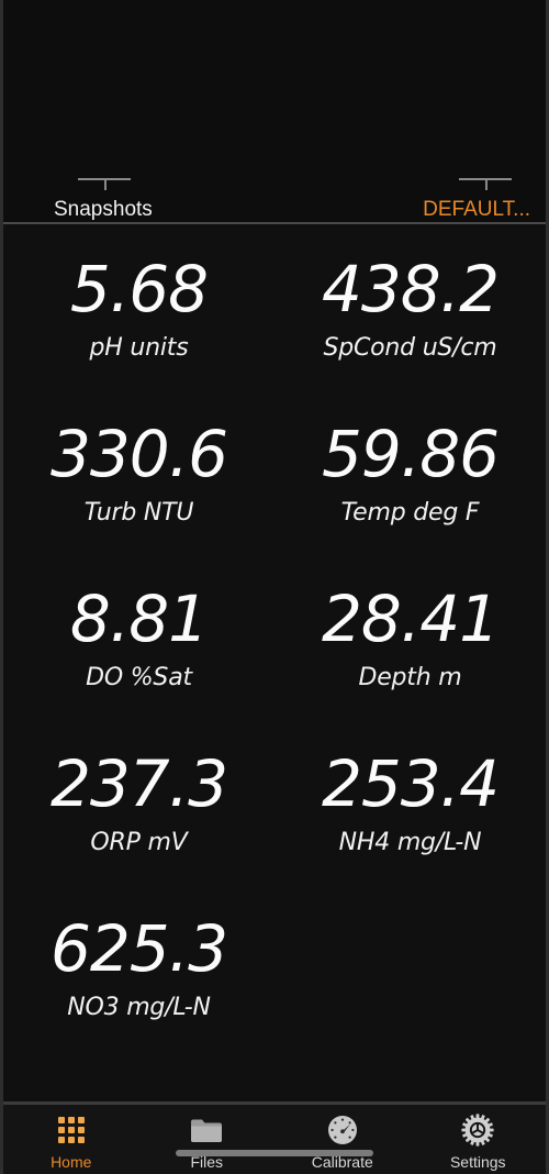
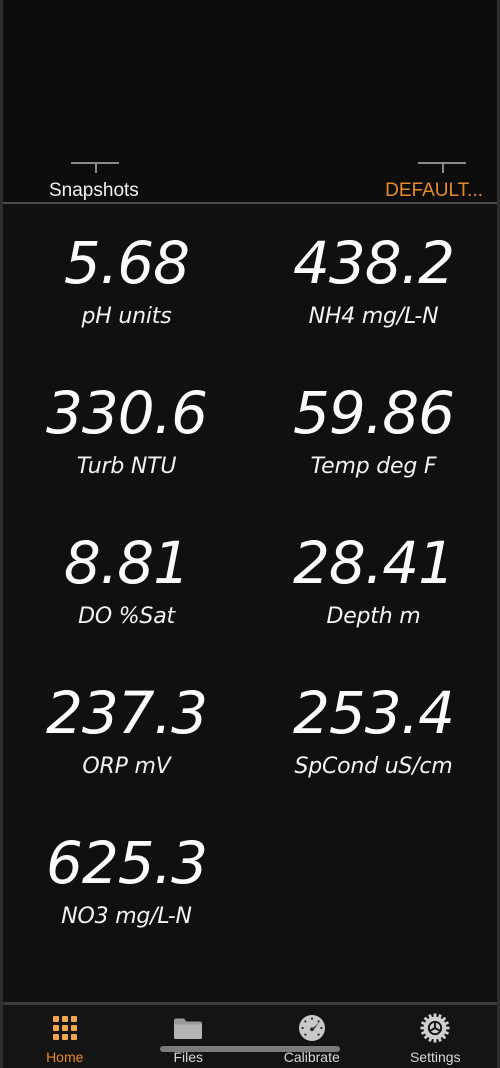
  Snapshots
  DEFAULT...
  5.68
  pH units
  438.2
- SpCond uS/cm
+ NH4 mg/L-N
  330.6
  Turb NTU
  59.86
  Temp deg F
  8.81
  DO %Sat
  28.41
  Depth m
  237.3
  ORP mV
  253.4
- NH4 mg/L-N
+ SpCond uS/cm
  625.3
  NO3 mg/L-N
  Home
  Files
  Calibrate
  Settings
